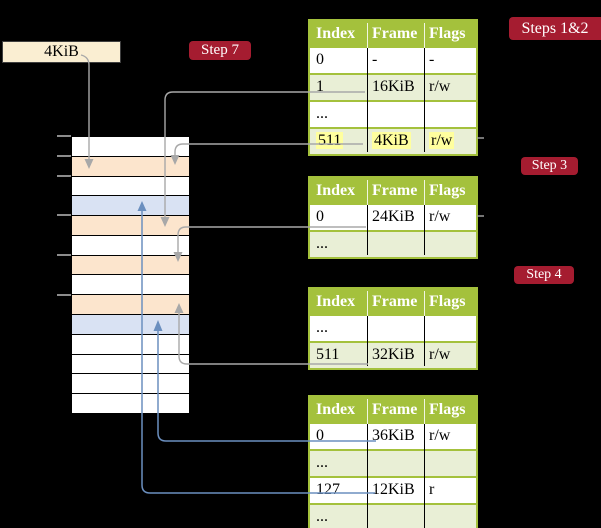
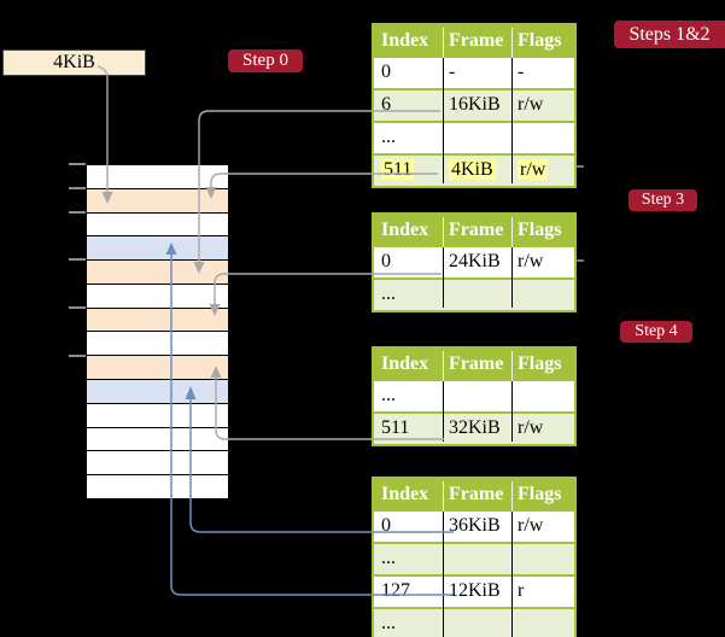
  4KiB
- Step 7
+ Step 0
  Steps 1&2
  Step 3
  Step 4
  Index
  Frame
  Flags
  0
  -
  -
- 1
+ 6
  16KiB
  r/w
  ...
  511
  4KiB
  r/w
  Index
  Frame
  Flags
  0
  24KiB
  r/w
  ...
  Index
  Frame
  Flags
  ...
  511
  32KiB
  r/w
  Index
  Frame
  Flags
  0
  36KiB
  r/w
  ...
  127
  12KiB
  r
  ...
